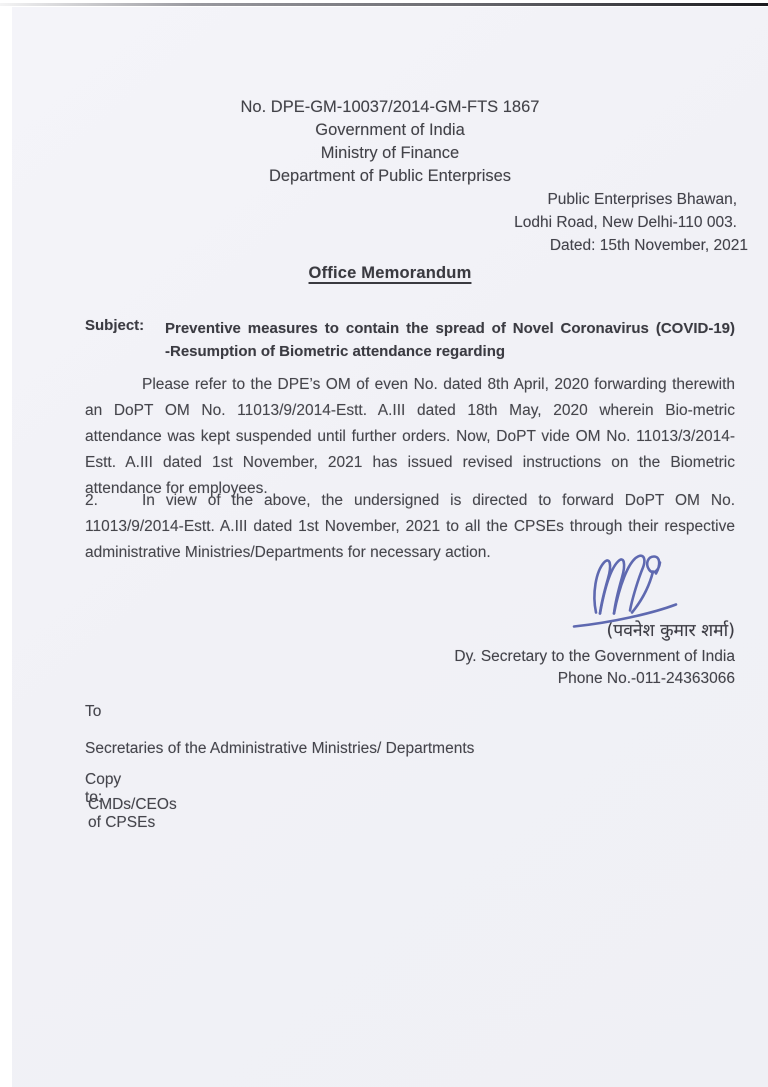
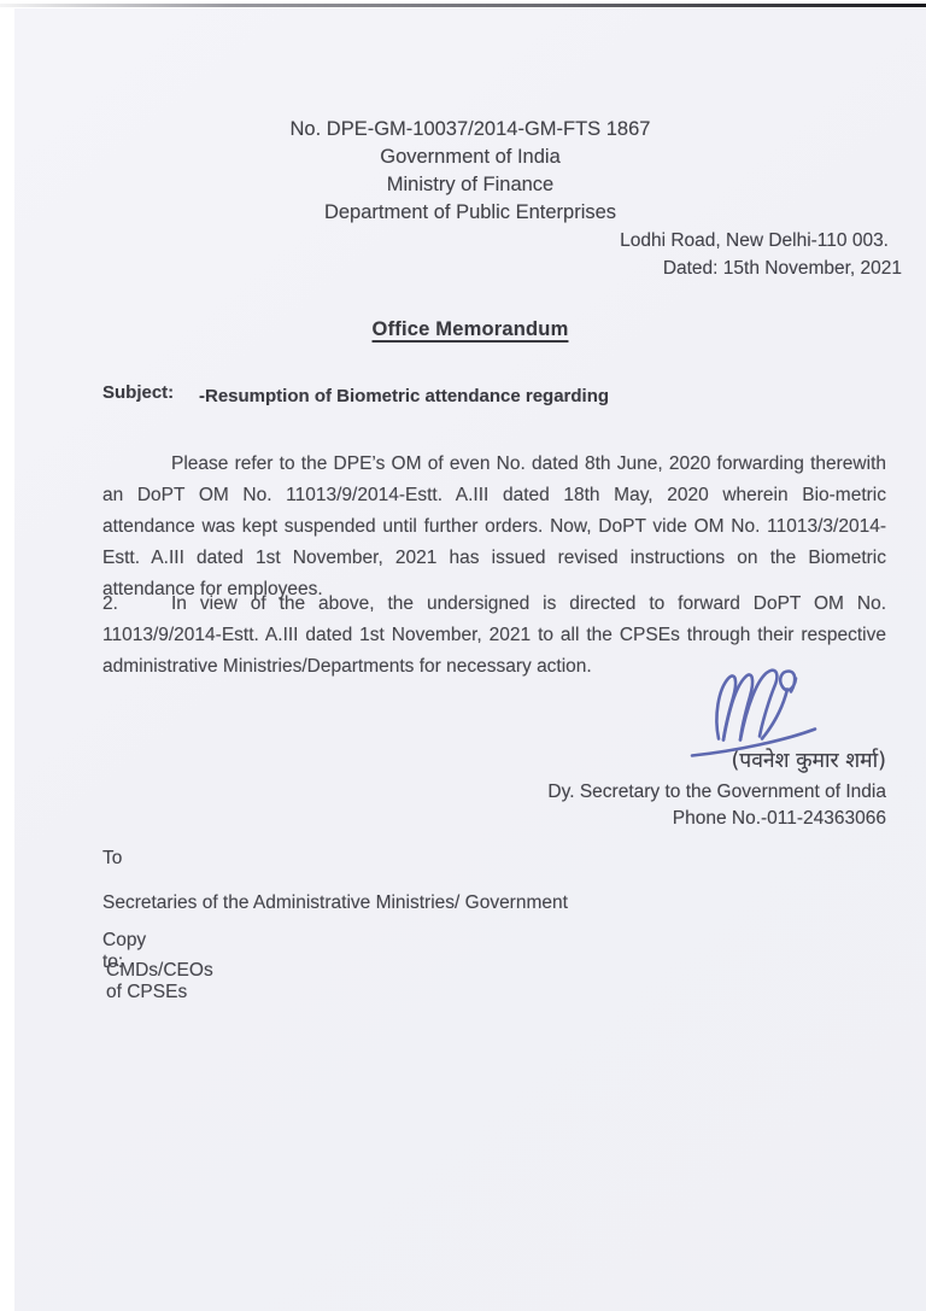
  No. DPE-GM-10037/2014-GM-FTS 1867
  Government of India
  Ministry of Finance
  Department of Public Enterprises
- Public Enterprises Bhawan,
  Lodhi Road, New Delhi-110 003.
  Dated: 15th November, 2021
  Office Memorandum
  Subject:
- Preventive measures to contain the spread of Novel Coronavirus (COVID-19)
  -Resumption of Biometric attendance regarding
- Please refer to the DPE’s OM of even No. dated 8th April, 2020 forwarding therewith
+ Please refer to the DPE’s OM of even No. dated 8th June, 2020 forwarding therewith
  an DoPT OM No. 11013/9/2014-Estt. A.III dated 18th May, 2020 wherein Bio-metric
  attendance was kept suspended until further orders. Now, DoPT vide OM No. 11013/3/2014-
  Estt. A.III dated 1st November, 2021 has issued revised instructions on the Biometric
  attendance for employees.
  2.
  In view of the above, the undersigned is directed to forward DoPT OM No.
  11013/9/2014-Estt. A.III dated 1st November, 2021 to all the CPSEs through their respective
  administrative Ministries/Departments for necessary action.
  (पवनेश कुमार शर्मा)
  Dy. Secretary to the Government of India
  Phone No.-011-24363066
  To
- Secretaries of the Administrative Ministries/ Departments
+ Secretaries of the Administrative Ministries/ Government
  Copy to:
  CMDs/CEOs of CPSEs
